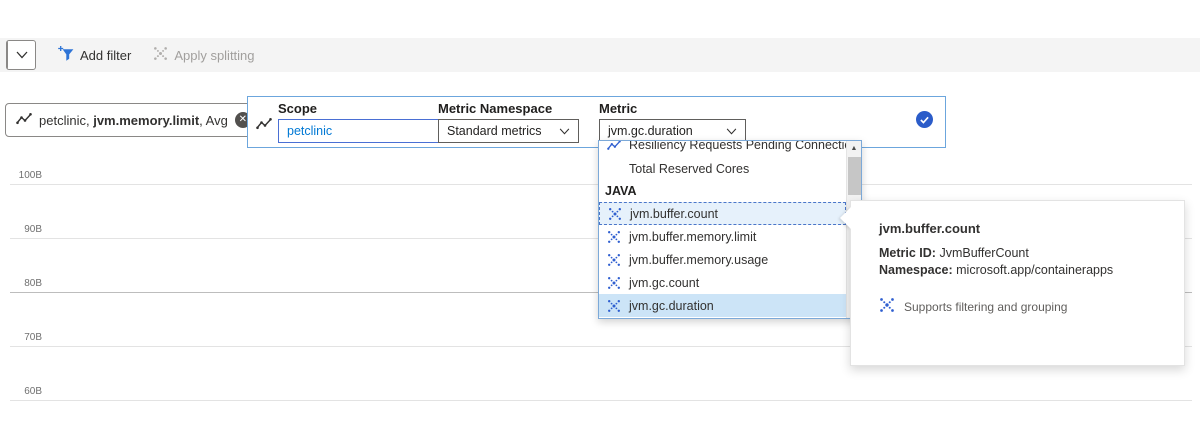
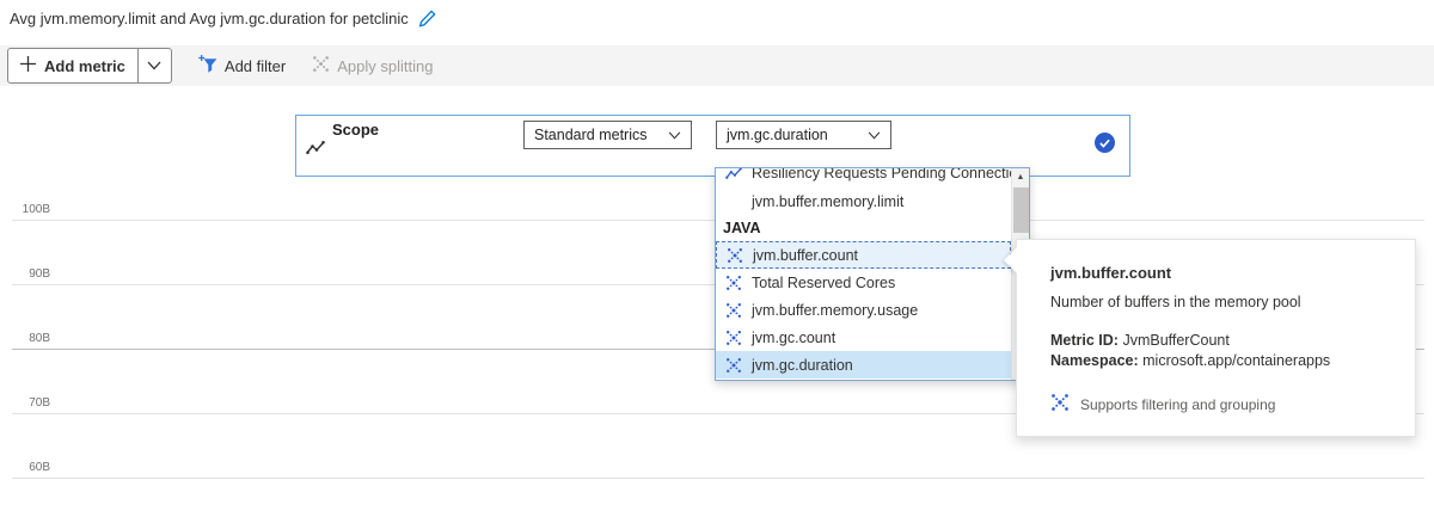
  100B
  90B
  80B
  70B
  60B
+ Avg jvm.memory.limit and Avg jvm.gc.duration for petclinic
+ Add metric
  Add filter
  Apply splitting
- petclinic, jvm.memory.limit, Avg
- ✕
  Scope
- petclinic
- Metric Namespace
  Standard metrics
- Metric
  jvm.gc.duration
  Resiliency Requests Pending Connecti
- Total Reserved Cores
+ jvm.buffer.memory.limit
  JAVA
  jvm.buffer.count
- jvm.buffer.memory.limit
+ Total Reserved Cores
  jvm.buffer.memory.usage
  jvm.gc.count
  jvm.gc.duration
  jvm.buffer.count
+ Number of buffers in the memory pool
  Metric ID: JvmBufferCount
  Namespace: microsoft.app/containerapps
  Supports filtering and grouping
